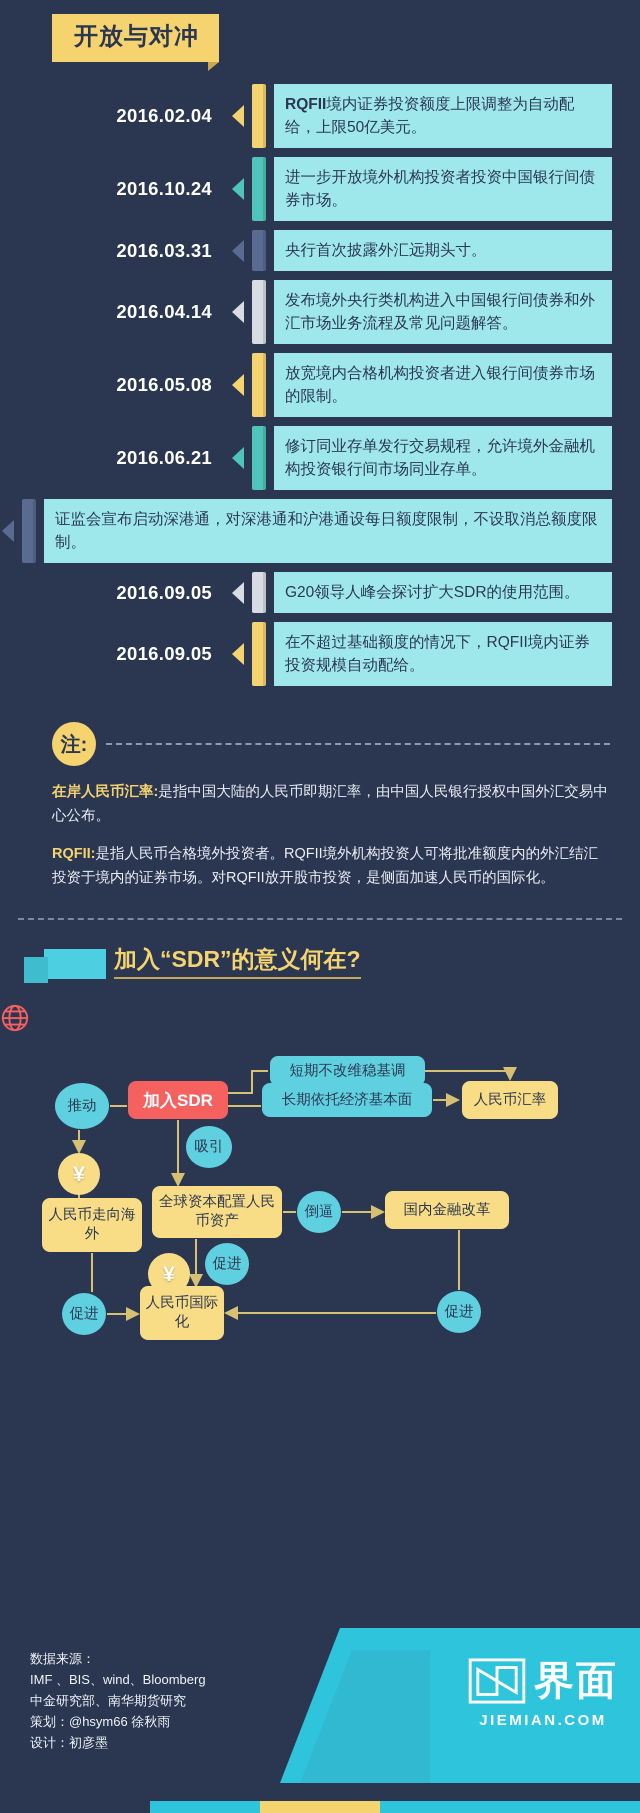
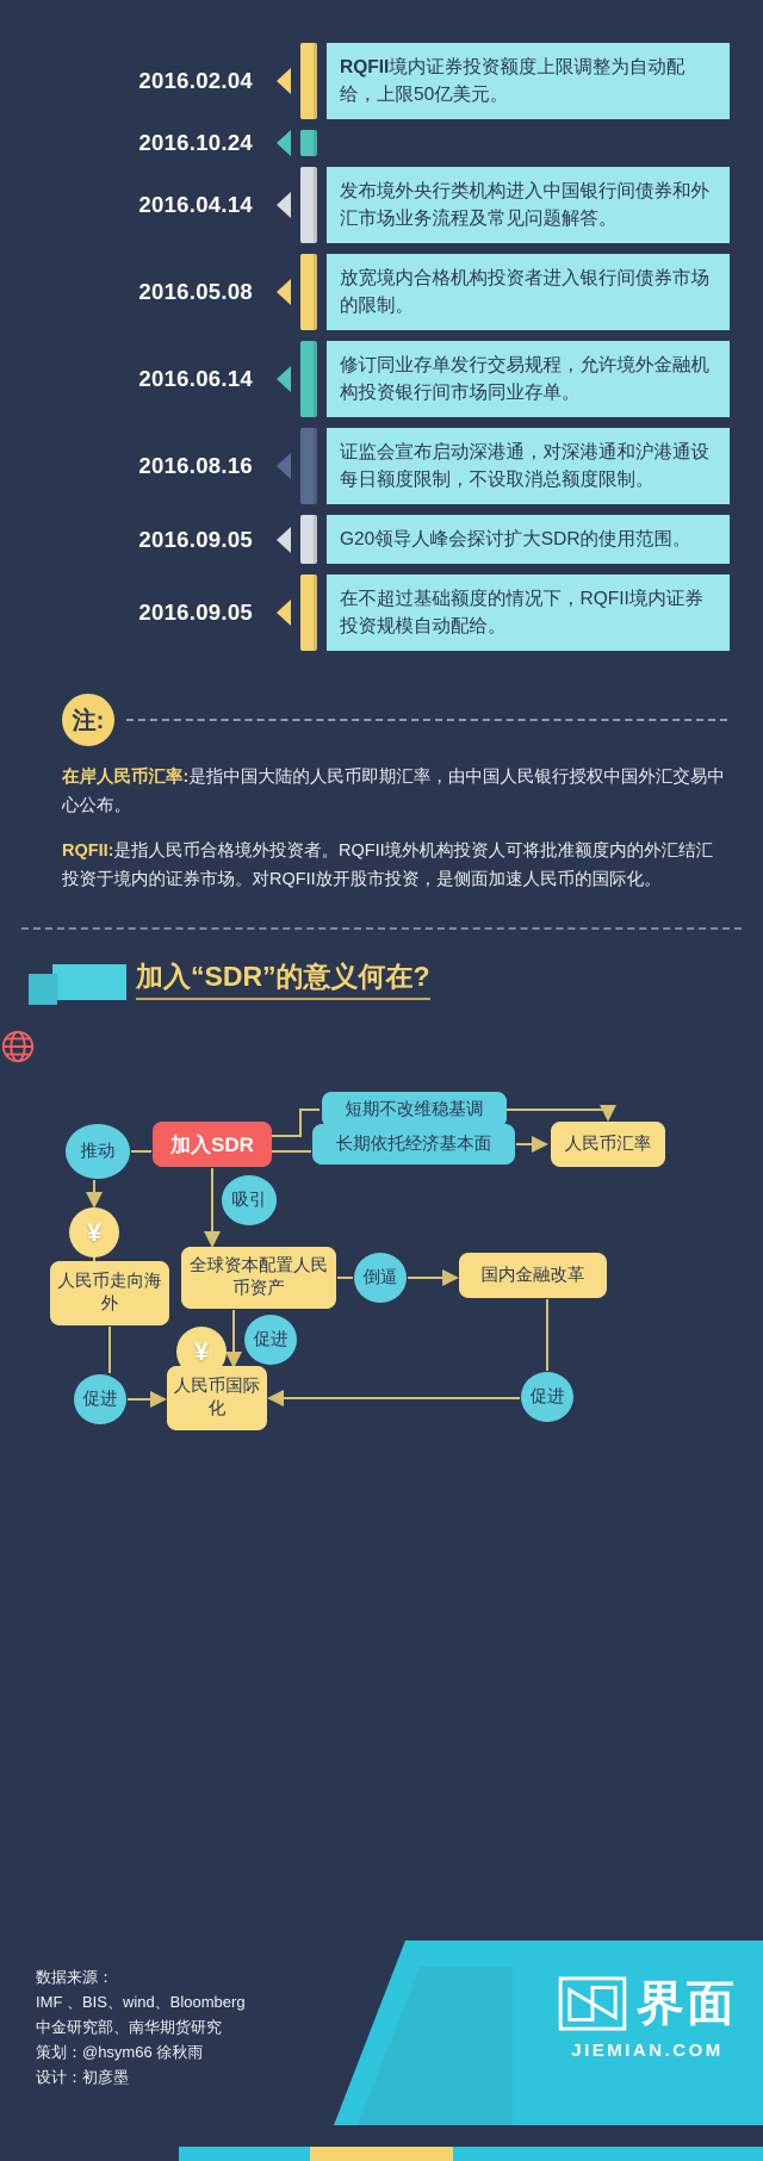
- 开放与对冲
  2016.02.04
  RQFII境内证券投资额度上限调整为自动配给，上限50亿美元。
  2016.10.24
- 进一步开放境外机构投资者投资中国银行间债券市场。
- 2016.03.31
- 央行首次披露外汇远期头寸。
  2016.04.14
  发布境外央行类机构进入中国银行间债券和外汇市场业务流程及常见问题解答。
  2016.05.08
  放宽境内合格机构投资者进入银行间债券市场的限制。
- 2016.06.21
+ 2016.06.14
  修订同业存单发行交易规程，允许境外金融机构投资银行间市场同业存单。
+ 2016.08.16
  证监会宣布启动深港通，对深港通和沪港通设每日额度限制，不设取消总额度限制。
  2016.09.05
  G20领导人峰会探讨扩大SDR的使用范围。
  2016.09.05
  在不超过基础额度的情况下，RQFII境内证券投资规模自动配给。
  注:
  在岸人民币汇率:是指中国大陆的人民币即期汇率，由中国人民银行授权中国外汇交易中心公布。
  RQFII:是指人民币合格境外投资者。RQFII境外机构投资人可将批准额度内的外汇结汇投资于境内的证券市场。对RQFII放开股市投资，是侧面加速人民币的国际化。
  加入“SDR”的意义何在?
  推动
  加入SDR
  短期不改维稳基调
  长期依托经济基本面
  人民币汇率
  吸引
  ¥
  全球资本配置人民币资产
  人民币走向海外
  倒逼
  国内金融改革
  ¥
  促进
  促进
  促进
  人民币国际化
  数据来源：
  IMF 、BIS、wind、Bloomberg
  中金研究部、南华期货研究
  策划：@hsym66 徐秋雨
  设计：初彦墨
  界面
  JIEMIAN.COM
